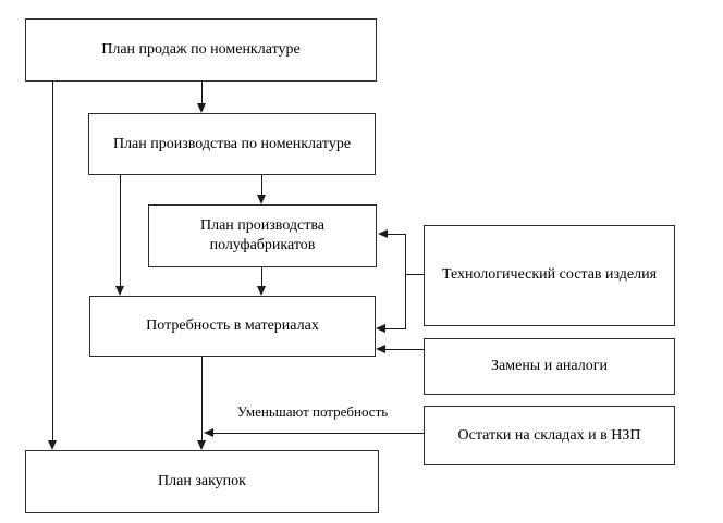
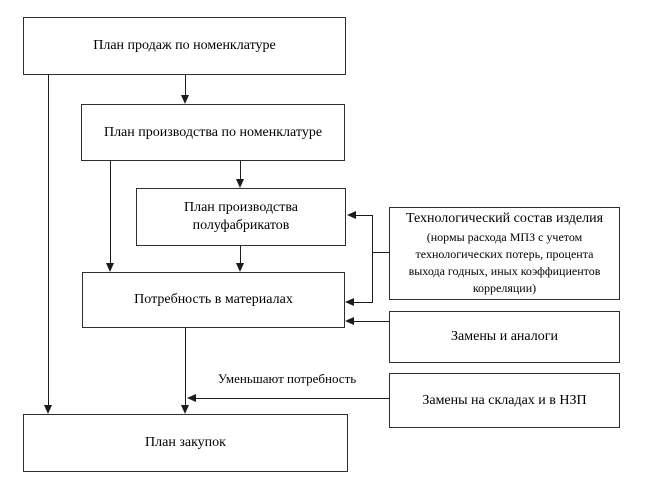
  План продаж по номенклатуре
  План производства по номенклатуре
  План производства
  полуфабрикатов
  Потребность в материалах
  Технологический состав изделия
+ (нормы расхода МПЗ с учетом
+ технологических потерь, процента
+ выхода годных, иных коэффициентов
+ корреляции)
  Замены и аналоги
- Остатки на складах и в НЗП
+ Замены на складах и в НЗП
  План закупок
  Уменьшают потребность
